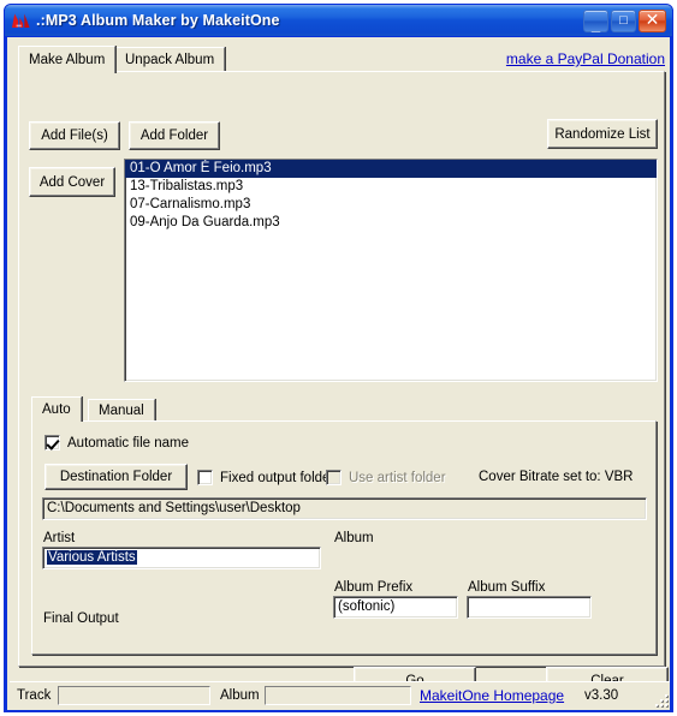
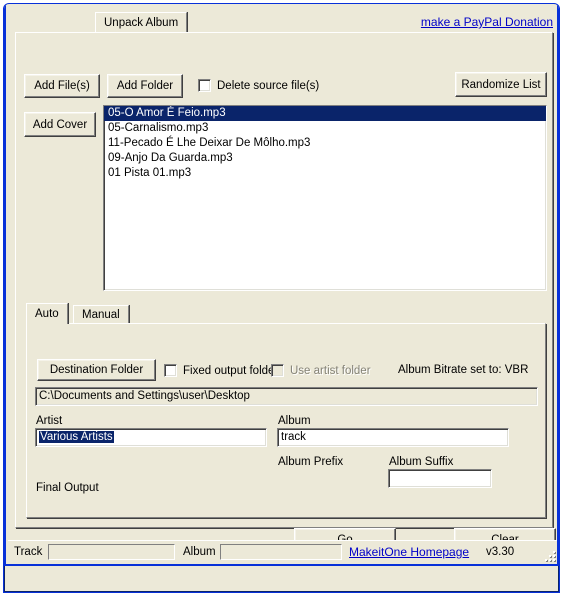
- .:MP3 Album Maker by MakeitOne
- _
- □
- ✕
- Make Album
  Unpack Album
  make a PayPal Donation
  Add File(s)
  Add Folder
+ Delete source file(s)
  Randomize List
  Add Cover
- 01-O Amor É Feio.mp3
+ 05-O Amor É Feio.mp3
- 13-Tribalistas.mp3
- 07-Carnalismo.mp3
+ 05-Carnalismo.mp3
+ 11-Pecado É Lhe Deixar De Môlho.mp3
  09-Anjo Da Guarda.mp3
+ 01 Pista 01.mp3
  Auto
  Manual
- Automatic file name
  Destination Folder
  Fixed output fold
  Use artist folder
- Cover Bitrate set to: VBR
+ Album Bitrate set to: VBR
  C:\Documents and Settings\user\Desktop
  Artist
  Various Artists
  Album
+ track
  Album Prefix
- (softonic)
  Album Suffix
  Final Output
  Track
  Album
  MakeitOne Homepage
  v3.30
